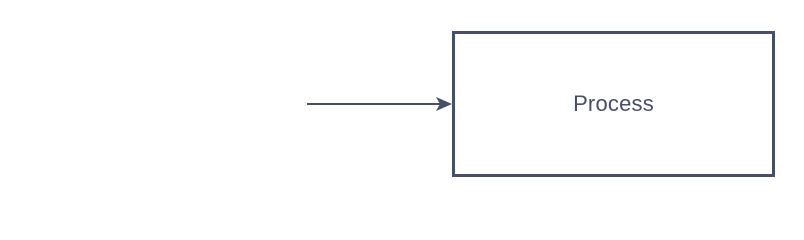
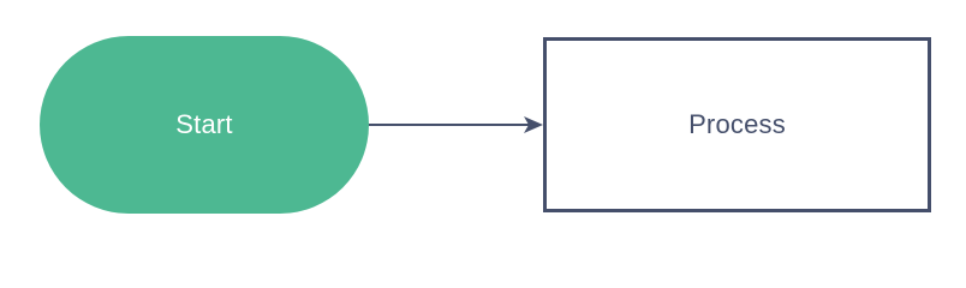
+ Start
  Process
